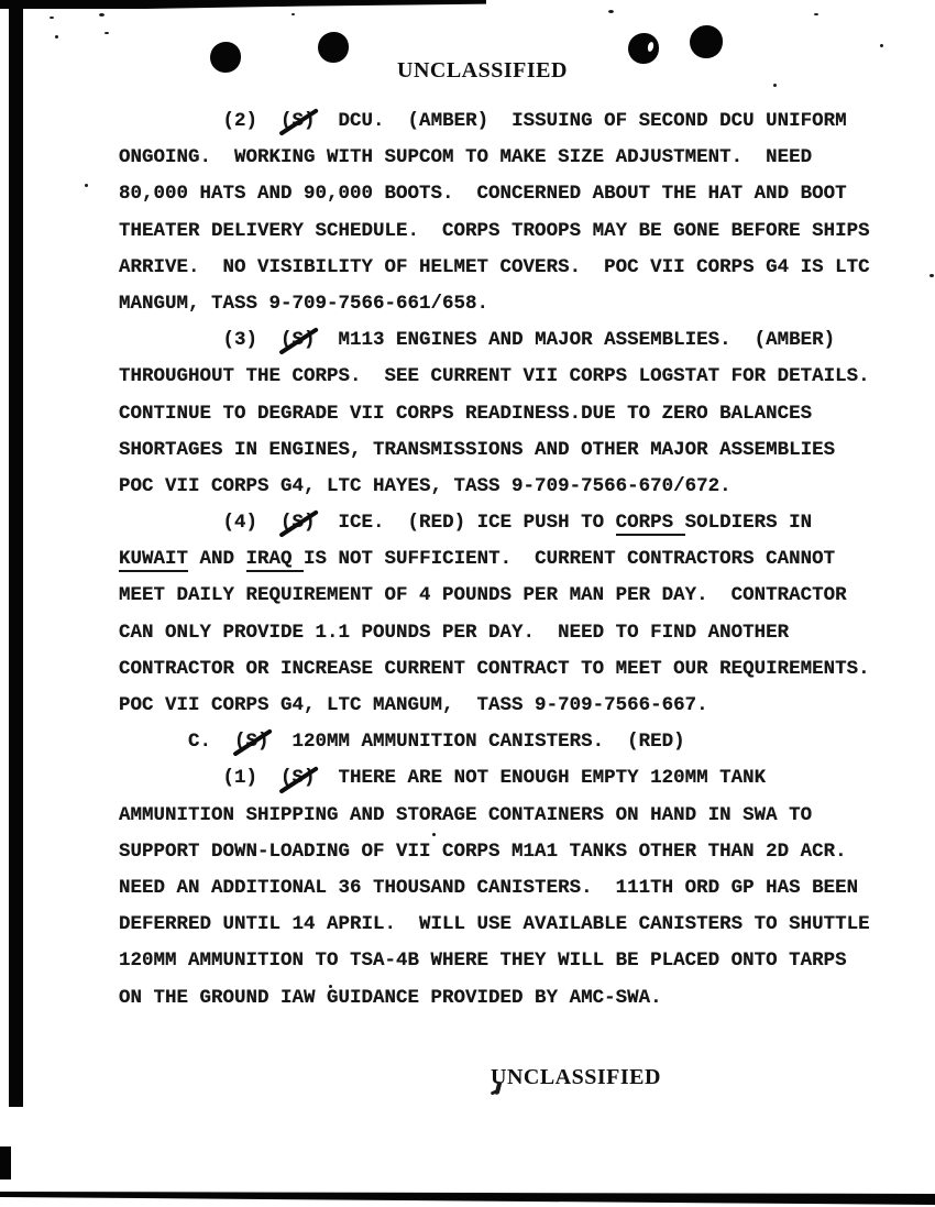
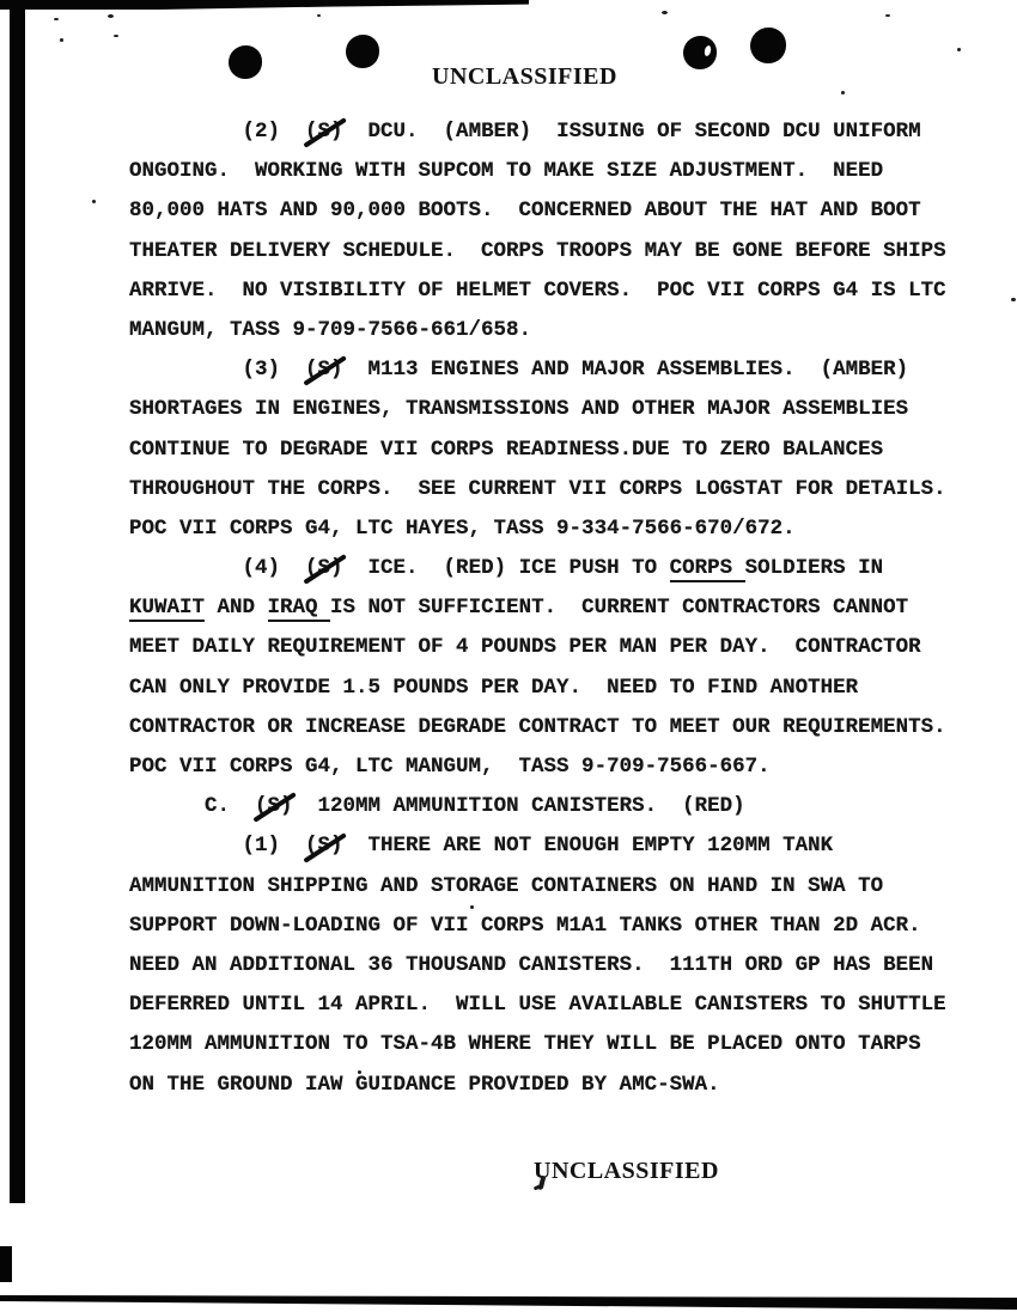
  UNCLASSIFIED
  (2) (S) DCU. (AMBER) ISSUING OF SECOND DCU UNIFORM
  ONGOING. WORKING WITH SUPCOM TO MAKE SIZE ADJUSTMENT. NEED
  80,000 HATS AND 90,000 BOOTS. CONCERNED ABOUT THE HAT AND BOOT
  THEATER DELIVERY SCHEDULE. CORPS TROOPS MAY BE GONE BEFORE SHIPS
  ARRIVE. NO VISIBILITY OF HELMET COVERS. POC VII CORPS G4 IS LTC
  MANGUM, TASS 9-709-7566-661/658.
  (3) (S) M113 ENGINES AND MAJOR ASSEMBLIES. (AMBER)
- THROUGHOUT THE CORPS. SEE CURRENT VII CORPS LOGSTAT FOR DETAILS.
+ SHORTAGES IN ENGINES, TRANSMISSIONS AND OTHER MAJOR ASSEMBLIES
  CONTINUE TO DEGRADE VII CORPS READINESS.DUE TO ZERO BALANCES
- SHORTAGES IN ENGINES, TRANSMISSIONS AND OTHER MAJOR ASSEMBLIES
+ THROUGHOUT THE CORPS. SEE CURRENT VII CORPS LOGSTAT FOR DETAILS.
- POC VII CORPS G4, LTC HAYES, TASS 9-709-7566-670/672.
+ POC VII CORPS G4, LTC HAYES, TASS 9-334-7566-670/672.
  (4) (S) ICE. (RED) ICE PUSH TO CORPS SOLDIERS IN
  KUWAIT AND IRAQ IS NOT SUFFICIENT. CURRENT CONTRACTORS CANNOT
  MEET DAILY REQUIREMENT OF 4 POUNDS PER MAN PER DAY. CONTRACTOR
- CAN ONLY PROVIDE 1.1 POUNDS PER DAY. NEED TO FIND ANOTHER
+ CAN ONLY PROVIDE 1.5 POUNDS PER DAY. NEED TO FIND ANOTHER
- CONTRACTOR OR INCREASE CURRENT CONTRACT TO MEET OUR REQUIREMENTS.
+ CONTRACTOR OR INCREASE DEGRADE CONTRACT TO MEET OUR REQUIREMENTS.
  POC VII CORPS G4, LTC MANGUM, TASS 9-709-7566-667.
  C. (S) 120MM AMMUNITION CANISTERS. (RED)
  (1) (S) THERE ARE NOT ENOUGH EMPTY 120MM TANK
  AMMUNITION SHIPPING AND STORAGE CONTAINERS ON HAND IN SWA TO
  SUPPORT DOWN-LOADING OF VII CORPS M1A1 TANKS OTHER THAN 2D ACR.
  NEED AN ADDITIONAL 36 THOUSAND CANISTERS. 111TH ORD GP HAS BEEN
  DEFERRED UNTIL 14 APRIL. WILL USE AVAILABLE CANISTERS TO SHUTTLE
  120MM AMMUNITION TO TSA-4B WHERE THEY WILL BE PLACED ONTO TARPS
  ON THE GROUND IAW GUIDANCE PROVIDED BY AMC-SWA.
  UNCLASSIFIED
